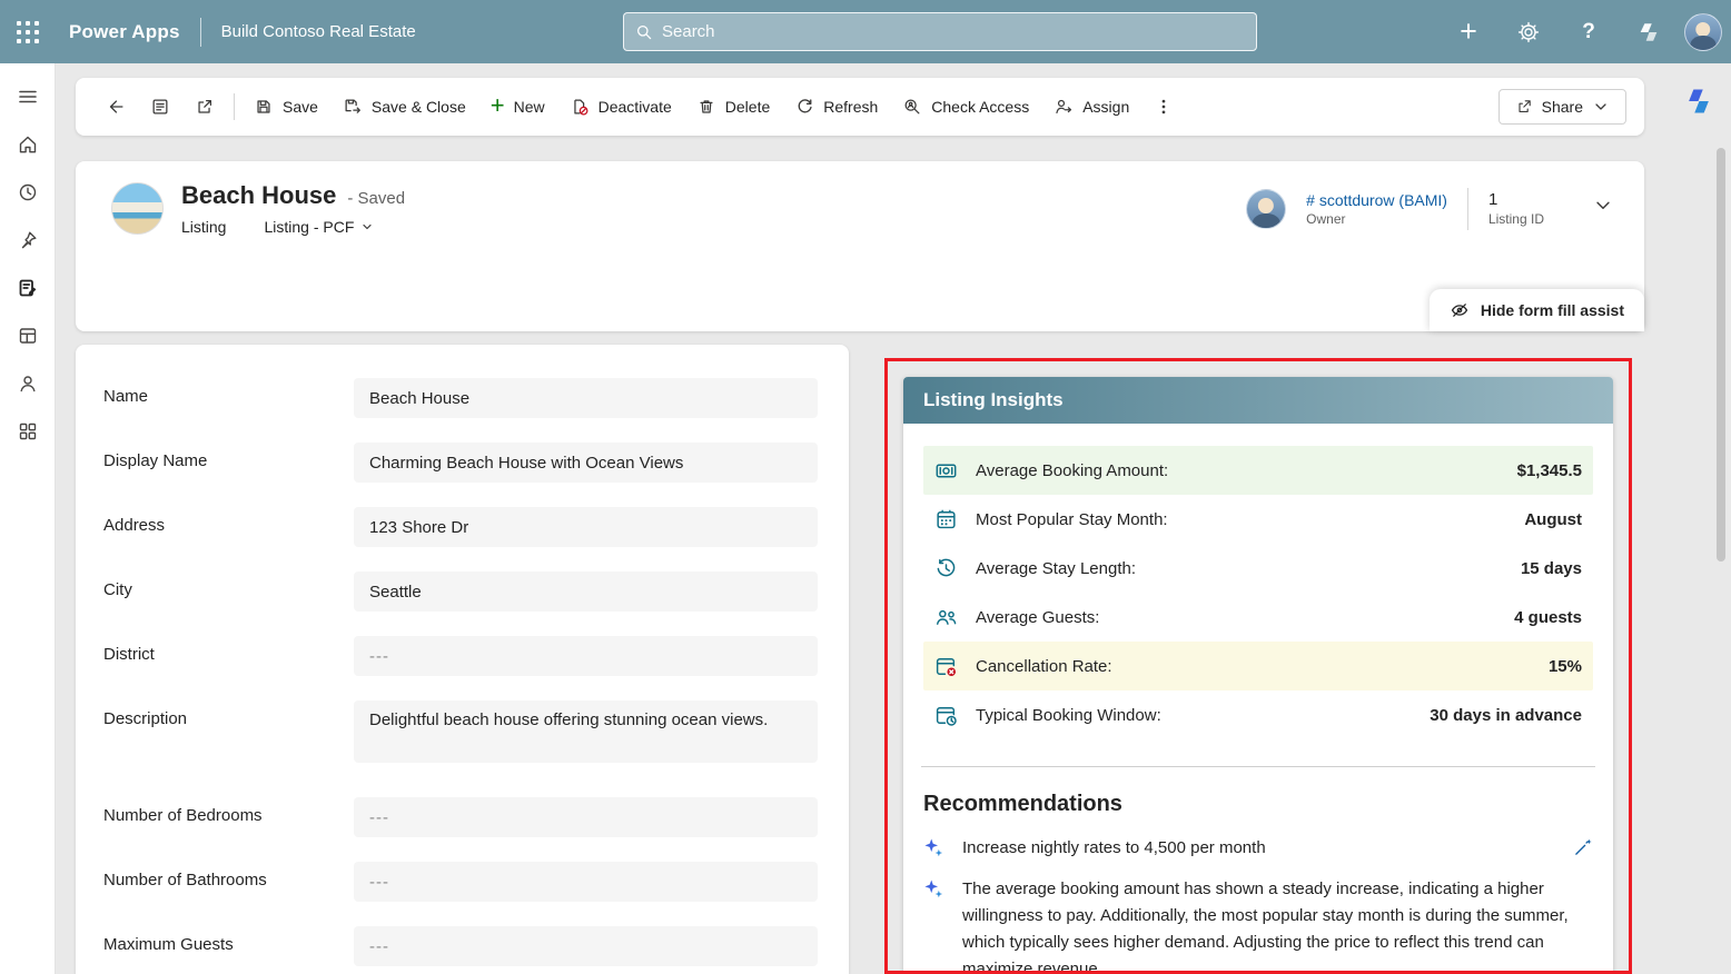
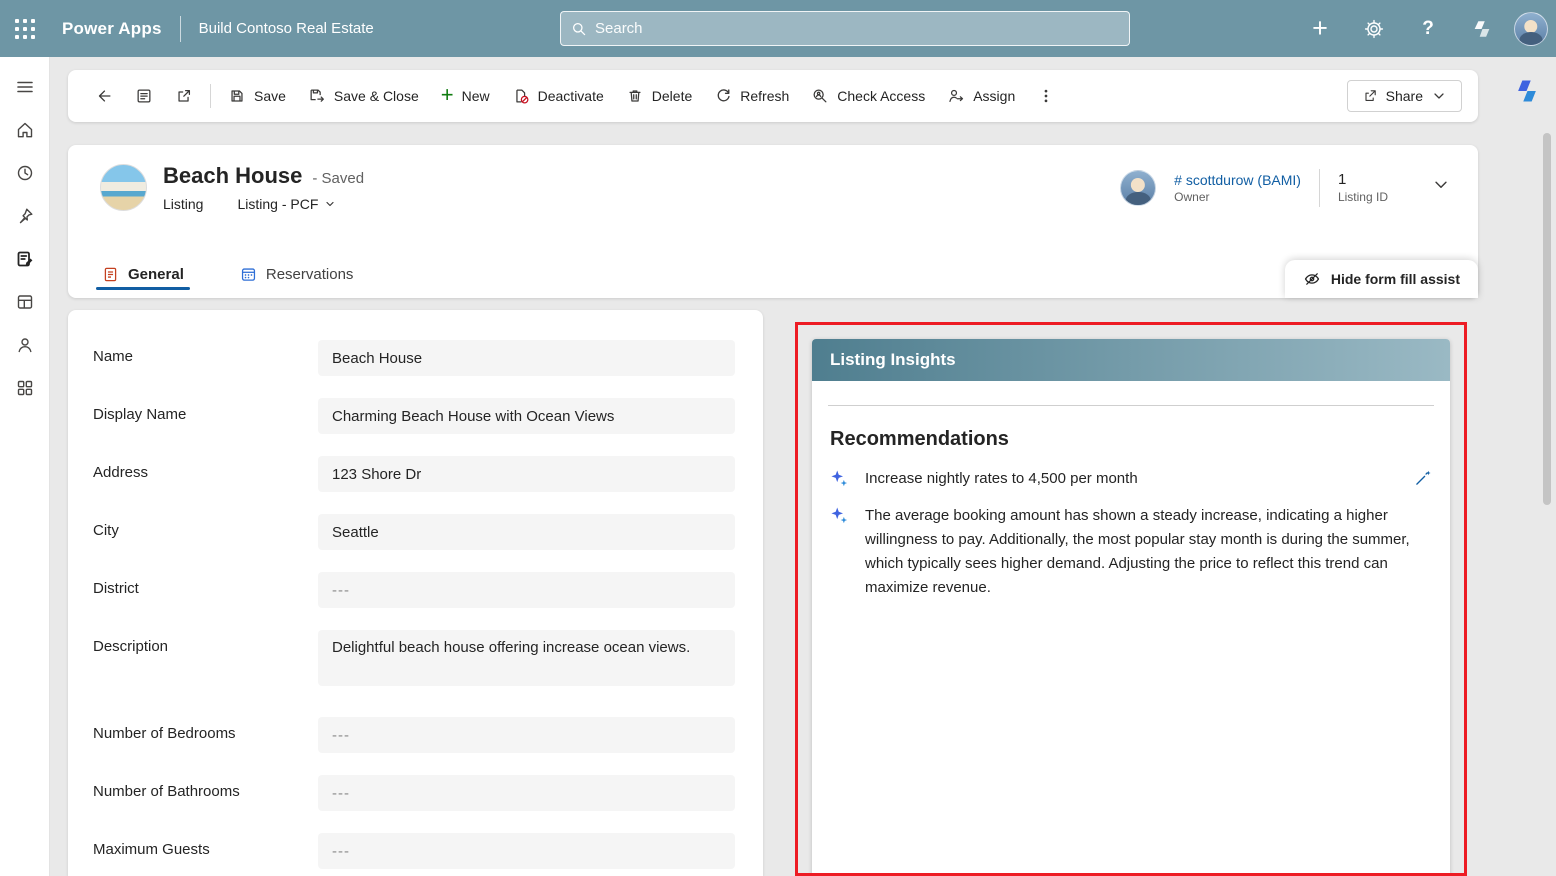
  Power Apps
  Build Contoso Real Estate
  Search
  +
  ?
  Save
  Save & Close
  +
  New
  Deactivate
  Delete
  Refresh
  Check Access
  Assign
  Share
  Beach House
  - Saved
  Listing
  Listing - PCF
  # scottdurow (BAMI)
  Owner
  1
  Listing ID
+ General
+ Reservations
  Hide form fill assist
  Name
  Beach House
  Display Name
  Charming Beach House with Ocean Views
  Address
  123 Shore Dr
  City
  Seattle
  District
  ---
  Description
- Delightful beach house offering stunning ocean views.
+ Delightful beach house offering increase ocean views.
  Number of Bedrooms
  ---
  Number of Bathrooms
  ---
  Maximum Guests
  ---
  Listing Insights
- Average Booking Amount:
- $1,345.5
- Most Popular Stay Month:
- August
- Average Stay Length:
- 15 days
- Average Guests:
- 4 guests
- Cancellation Rate:
- 15%
- Typical Booking Window:
- 30 days in advance
  Recommendations
  Increase nightly rates to 4,500 per month
  The average booking amount has shown a steady increase, indicating a higher willingness to pay. Additionally, the most popular stay month is during the summer, which typically sees higher demand. Adjusting the price to reflect this trend can maximize revenue.
